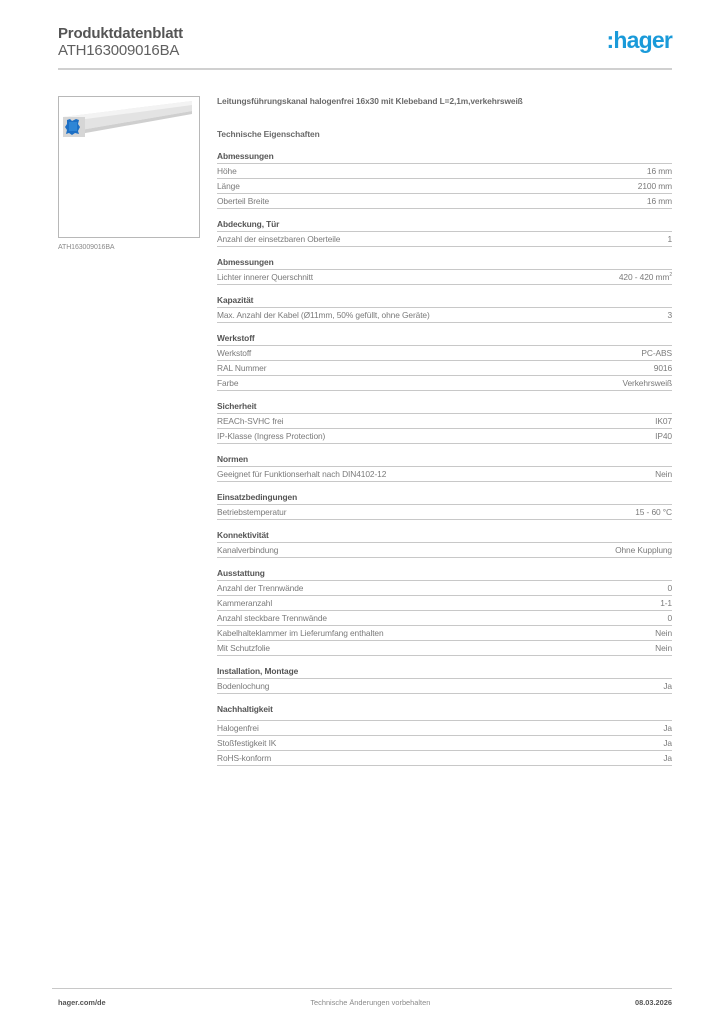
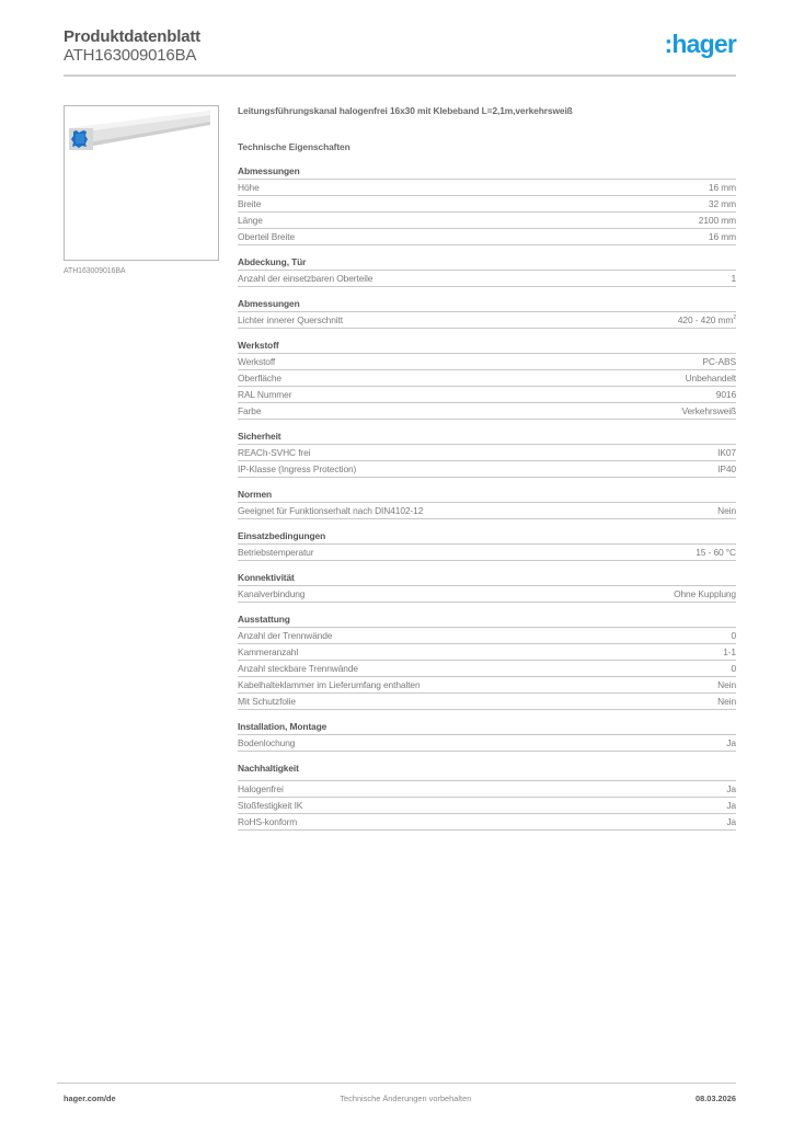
  Produktdatenblatt
  ATH163009016BA
  :hager
  Leitungsführungskanal halogenfrei 16x30 mit Klebeband L=2,1m,verkehrsweiß
  Technische Eigenschaften
  Abmessungen
  Höhe
  16 mm
+ Breite
+ 32 mm
  Länge
  2100 mm
  Oberteil Breite
  16 mm
  Abdeckung, Tür
  Anzahl der einsetzbaren Oberteile
  1
  Abmessungen
  Lichter innerer Querschnitt
  420 - 420 mm
- Kapazität
- Max. Anzahl der Kabel (Ø11mm, 50% gefüllt, ohne Geräte)
- 3
  Werkstoff
  Werkstoff
  PC-ABS
+ Oberfläche
+ Unbehandelt
  RAL Nummer
  9016
  Farbe
  Verkehrsweiß
  Sicherheit
  REACh-SVHC frei
  IK07
  IP-Klasse (Ingress Protection)
  IP40
  Normen
  Geeignet für Funktionserhalt nach DIN4102-12
  Nein
  Einsatzbedingungen
  Betriebstemperatur
  15 - 60 °C
  Konnektivität
  Kanalverbindung
  Ohne Kupplung
  Ausstattung
  Anzahl der Trennwände
  0
  Kammeranzahl
  1-1
  Anzahl steckbare Trennwände
  0
  Kabelhalteklammer im Lieferumfang enthalten
  Nein
  Mit Schutzfolie
  Nein
  Installation, Montage
  Bodenlochung
  Ja
  Nachhaltigkeit
  Halogenfrei
  Ja
  Stoßfestigkeit IK
  Ja
  RoHS-konform
  Ja
  hager.com/de
  Technische Änderungen vorbehalten
  08.03.2026
